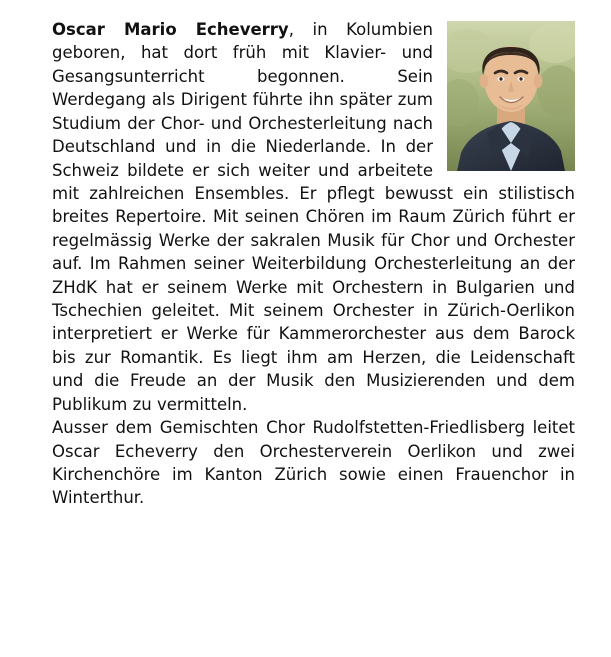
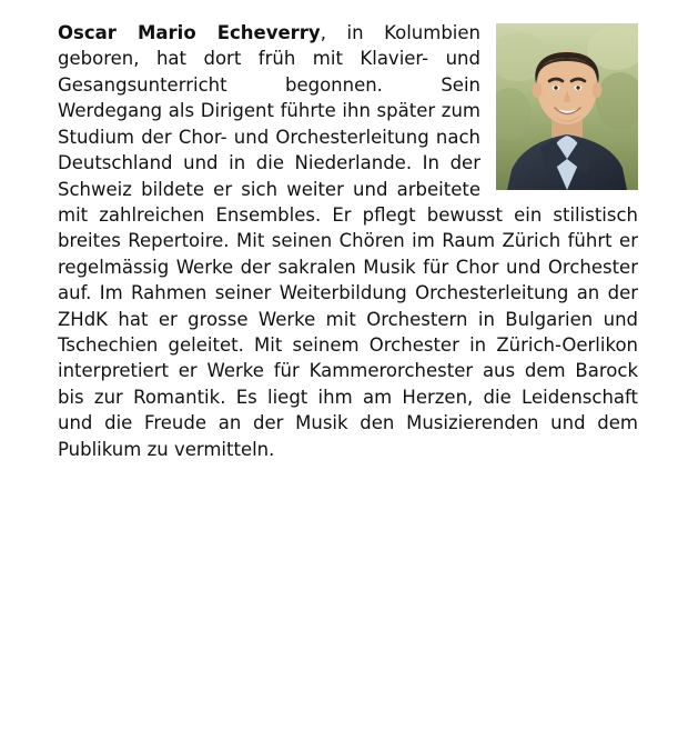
- Oscar Mario Echeverry, in Kolumbien geboren, hat dort früh mit Klavier- und Gesangsunterricht begonnen. Sein Werdegang als Dirigent führte ihn später zum Studium der Chor- und Orchesterleitung nach Deutschland und in die Niederlande. In der Schweiz bildete er sich weiter und arbeitete mit zahlreichen Ensembles. Er pflegt bewusst ein stilistisch breites Repertoire. Mit seinen Chören im Raum Zürich führt er regelmässig Werke der sakralen Musik für Chor und Orchester auf. Im Rahmen seiner Weiterbildung Orchesterleitung an der ZHdK hat er seinem Werke mit Orchestern in Bulgarien und Tschechien geleitet. Mit seinem Orchester in Zürich-Oerlikon interpretiert er Werke für Kammerorchester aus dem Barock bis zur Romantik. Es liegt ihm am Herzen, die Leidenschaft und die Freude an der Musik den Musizierenden und dem Publikum zu vermitteln.
+ Oscar Mario Echeverry, in Kolumbien geboren, hat dort früh mit Klavier- und Gesangsunterricht begonnen. Sein Werdegang als Dirigent führte ihn später zum Studium der Chor- und Orchesterleitung nach Deutschland und in die Niederlande. In der Schweiz bildete er sich weiter und arbeitete mit zahlreichen Ensembles. Er pflegt bewusst ein stilistisch breites Repertoire. Mit seinen Chören im Raum Zürich führt er regelmässig Werke der sakralen Musik für Chor und Orchester auf. Im Rahmen seiner Weiterbildung Orchesterleitung an der ZHdK hat er grosse Werke mit Orchestern in Bulgarien und Tschechien geleitet. Mit seinem Orchester in Zürich-Oerlikon interpretiert er Werke für Kammerorchester aus dem Barock bis zur Romantik. Es liegt ihm am Herzen, die Leidenschaft und die Freude an der Musik den Musizierenden und dem Publikum zu vermitteln.
- Ausser dem Gemischten Chor Rudolfstetten-Friedlisberg leitet Oscar Echeverry den Orchesterverein Oerlikon und zwei Kirchenchöre im Kanton Zürich sowie einen Frauenchor in Winterthur.
